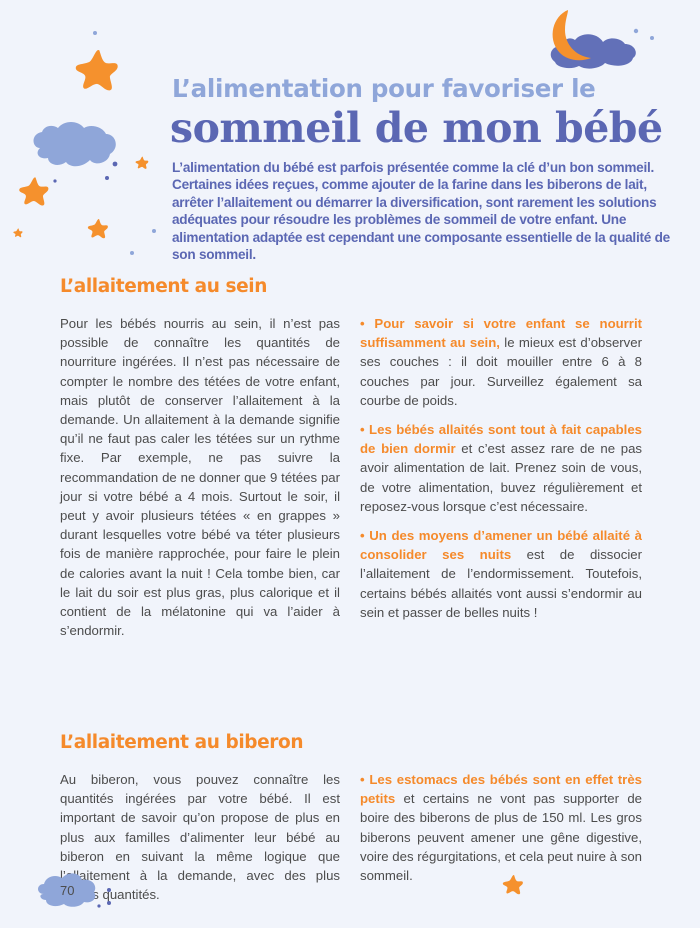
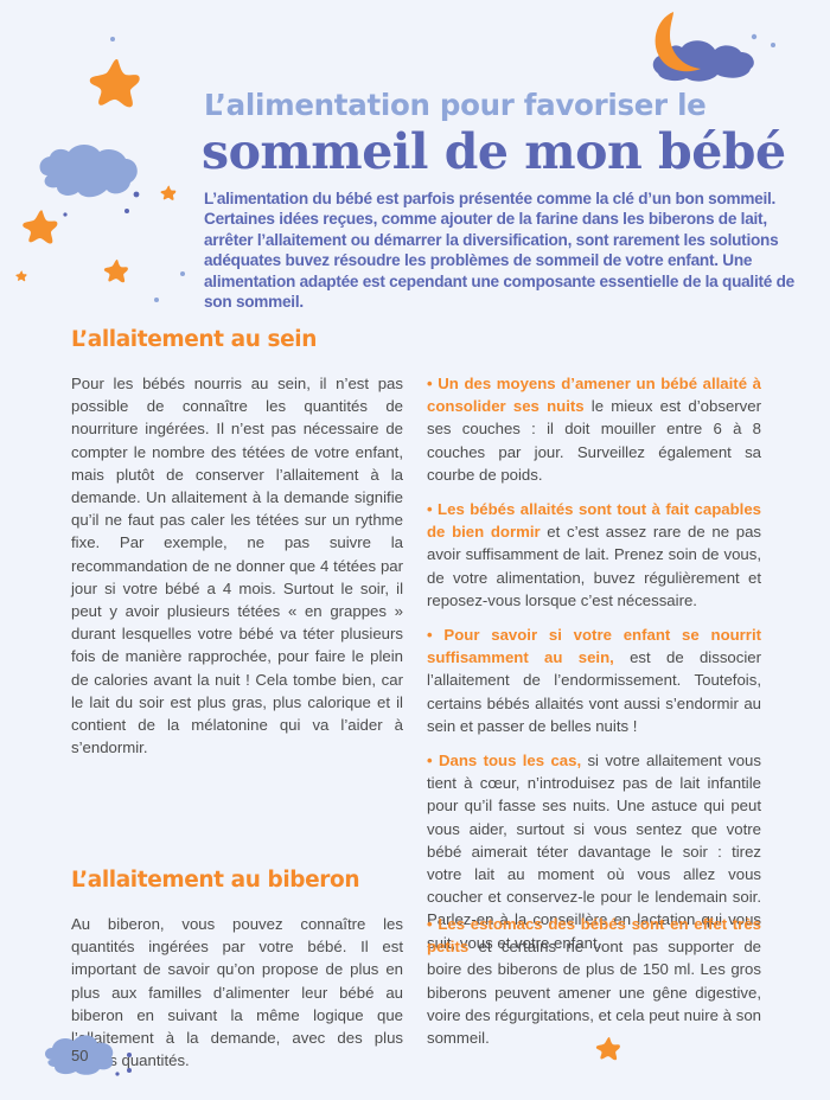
  L’alimentation pour favoriser le
  sommeil de mon bébé
- L’alimentation du bébé est parfois présentée comme la clé d’un bon sommeil. Certaines idées reçues, comme ajouter de la farine dans les biberons de lait, arrêter l’allaitement ou démarrer la diversification, sont rarement les solutions adéquates pour résoudre les problèmes de sommeil de votre enfant. Une alimentation adaptée est cependant une composante essentielle de la qualité de son sommeil.
+ L’alimentation du bébé est parfois présentée comme la clé d’un bon sommeil. Certaines idées reçues, comme ajouter de la farine dans les biberons de lait, arrêter l’allaitement ou démarrer la diversification, sont rarement les solutions adéquates buvez résoudre les problèmes de sommeil de votre enfant. Une alimentation adaptée est cependant une composante essentielle de la qualité de son sommeil.
  L’allaitement au sein
- Pour les bébés nourris au sein, il n’est pas possible de connaître les quantités de nourriture ingérées. Il n’est pas nécessaire de compter le nombre des tétées de votre enfant, mais plutôt de conserver l’allaitement à la demande. Un allaitement à la demande signifie qu’il ne faut pas caler les tétées sur un rythme fixe. Par exemple, ne pas suivre la recommandation de ne donner que 9 tétées par jour si votre bébé a 4 mois. Surtout le soir, il peut y avoir plusieurs tétées « en grappes » durant lesquelles votre bébé va téter plusieurs fois de manière rapprochée, pour faire le plein de calories avant la nuit ! Cela tombe bien, car le lait du soir est plus gras, plus calorique et il contient de la mélatonine qui va l’aider à s’endormir.
+ Pour les bébés nourris au sein, il n’est pas possible de connaître les quantités de nourriture ingérées. Il n’est pas nécessaire de compter le nombre des tétées de votre enfant, mais plutôt de conserver l’allaitement à la demande. Un allaitement à la demande signifie qu’il ne faut pas caler les tétées sur un rythme fixe. Par exemple, ne pas suivre la recommandation de ne donner que 4 tétées par jour si votre bébé a 4 mois. Surtout le soir, il peut y avoir plusieurs tétées « en grappes » durant lesquelles votre bébé va téter plusieurs fois de manière rapprochée, pour faire le plein de calories avant la nuit ! Cela tombe bien, car le lait du soir est plus gras, plus calorique et il contient de la mélatonine qui va l’aider à s’endormir.
- • Pour savoir si votre enfant se nourrit suffisamment au sein, le mieux est d’observer ses couches : il doit mouiller entre 6 à 8 couches par jour. Surveillez également sa courbe de poids.
+ • Un des moyens d’amener un bébé allaité à consolider ses nuits le mieux est d’observer ses couches : il doit mouiller entre 6 à 8 couches par jour. Surveillez également sa courbe de poids.
- • Les bébés allaités sont tout à fait capables de bien dormir et c’est assez rare de ne pas avoir alimentation de lait. Prenez soin de vous, de votre alimentation, buvez régulièrement et reposez-vous lorsque c’est nécessaire.
+ • Les bébés allaités sont tout à fait capables de bien dormir et c’est assez rare de ne pas avoir suffisamment de lait. Prenez soin de vous, de votre alimentation, buvez régulièrement et reposez-vous lorsque c’est nécessaire.
- • Un des moyens d’amener un bébé allaité à consolider ses nuits est de dissocier l’allaitement de l’endormissement. Toutefois, certains bébés allaités vont aussi s’endormir au sein et passer de belles nuits !
+ • Pour savoir si votre enfant se nourrit suffisamment au sein, est de dissocier l’allaitement de l’endormissement. Toutefois, certains bébés allaités vont aussi s’endormir au sein et passer de belles nuits !
+ • Dans tous les cas, si votre allaitement vous tient à cœur, n’introduisez pas de lait infantile pour qu’il fasse ses nuits. Une astuce qui peut vous aider, surtout si vous sentez que votre bébé aimerait téter davantage le soir : tirez votre lait au moment où vous allez vous coucher et conservez-le pour le lendemain soir. Parlez-en à la conseillère en lactation qui vous suit, vous et votre enfant.
  L’allaitement au biberon
  Au biberon, vous pouvez connaître les quantités ingérées par votre bébé. Il est important de savoir qu’on propose de plus en plus aux familles d’alimenter leur bébé au biberon en suivant la même logique que l’aitement à la demande, avec des plus s quantités.
  • Les estomacs des bébés sont en effet très petits et certains ne vont pas supporter de boire des biberons de plus de 150 ml. Les gros biberons peuvent amener une gêne digestive, voire des régurgitations, et cela peut nuire à son sommeil.
- 70
+ 50
